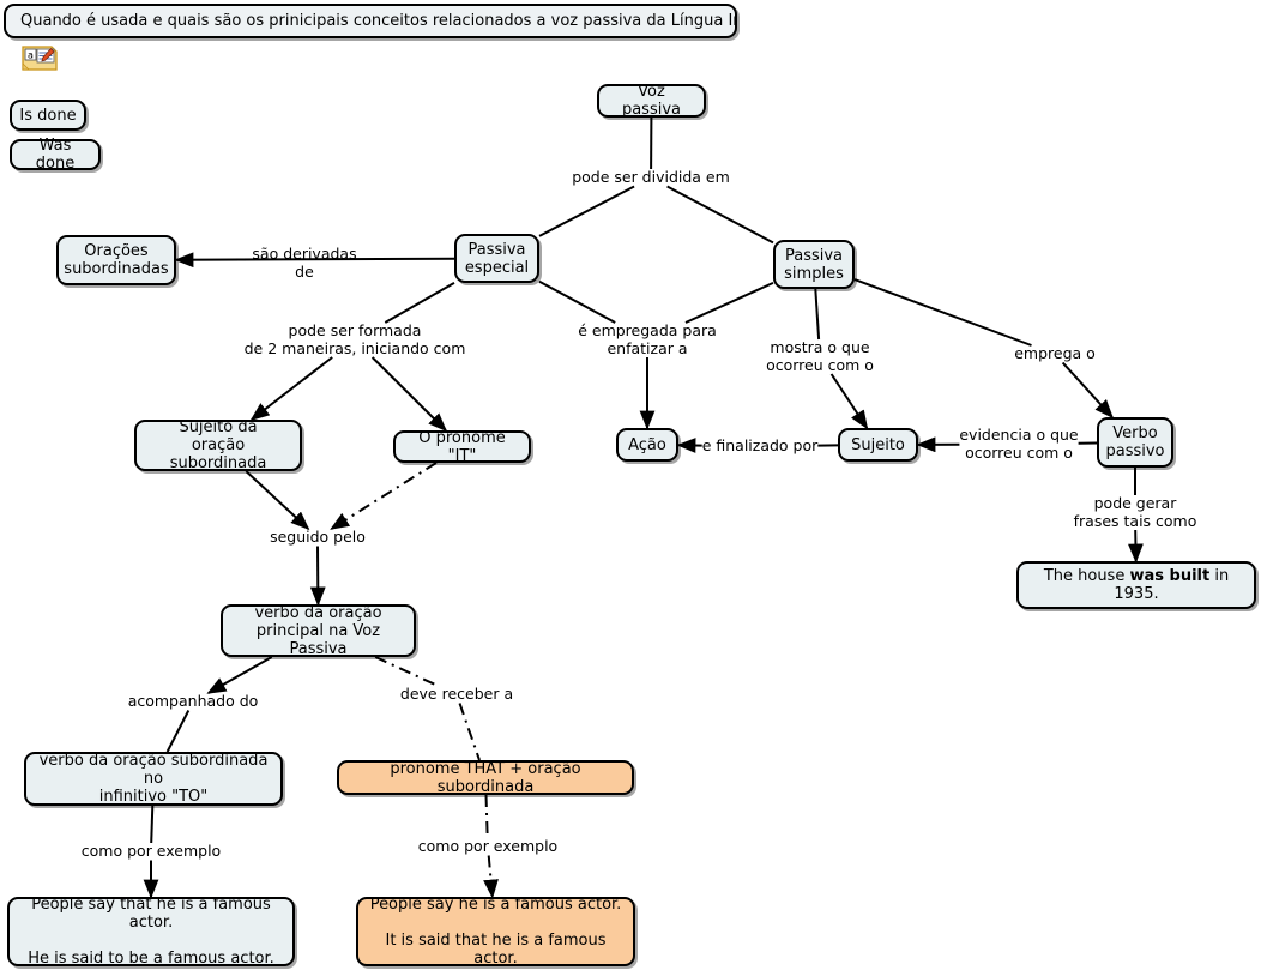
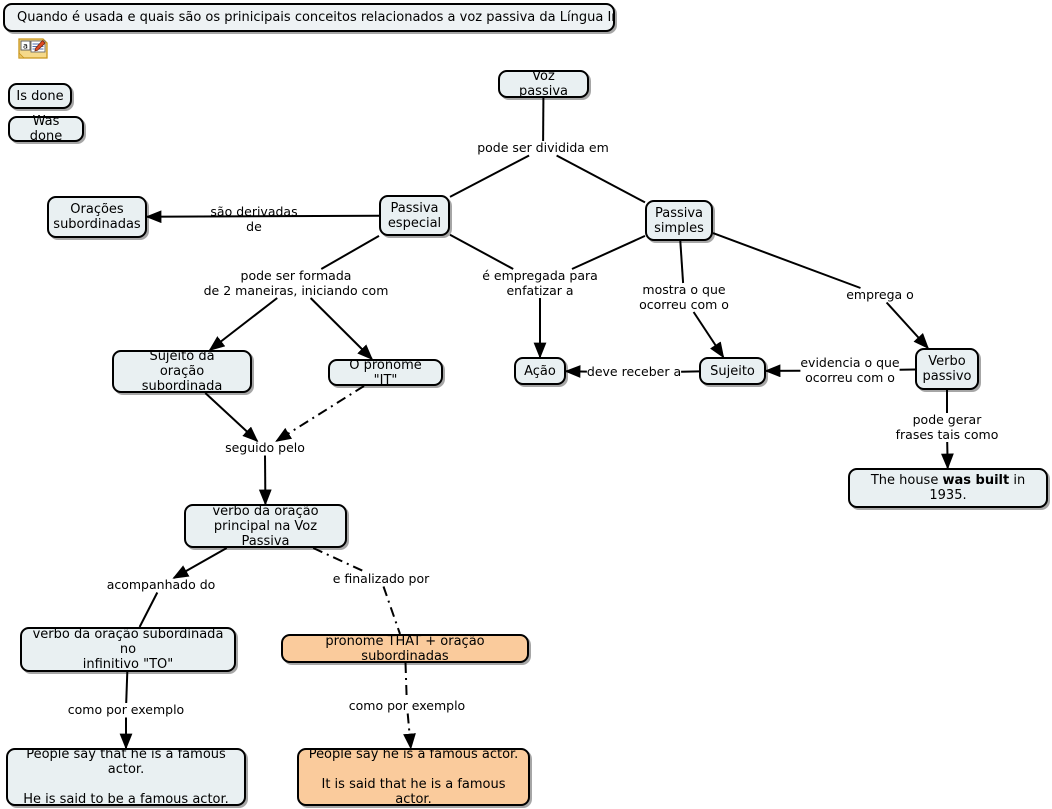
  Quando é usada e quais são os prinicipais conceitos relacionados a voz passiva da Língua I
  a
  Is done
  Was done
  Voz passiva
  Passiva
  especial
  Passiva
  simples
  Orações
  subordinadas
  Sujeito da
  oração subordinada
  O pronome "IT"
  Ação
  Sujeito
  Verbo
  passivo
  The house was built in 1935.
  verbo da oração
  principal na Voz Passiva
  verbo da oração subordinada no
  infinitivo "TO"
- pronome THAT + oração subordinada
+ pronome THAT + oração subordinadas
  People say that he is a famous actor.
  He is said to be a famous actor.
  People say he is a famous actor.
  It is said that he is a famous actor.
  pode ser dividida em
  são derivadas
  de
  pode ser formada
  de 2 maneiras, iniciando com
  é empregada para
  enfatizar a
  mostra o que
  ocorreu com o
  emprega o
- e finalizado por
+ deve receber a
  evidencia o que
  ocorreu com o
  pode gerar
  frases tais como
  seguido pelo
  acompanhado do
- deve receber a
+ e finalizado por
  como por exemplo
  como por exemplo
